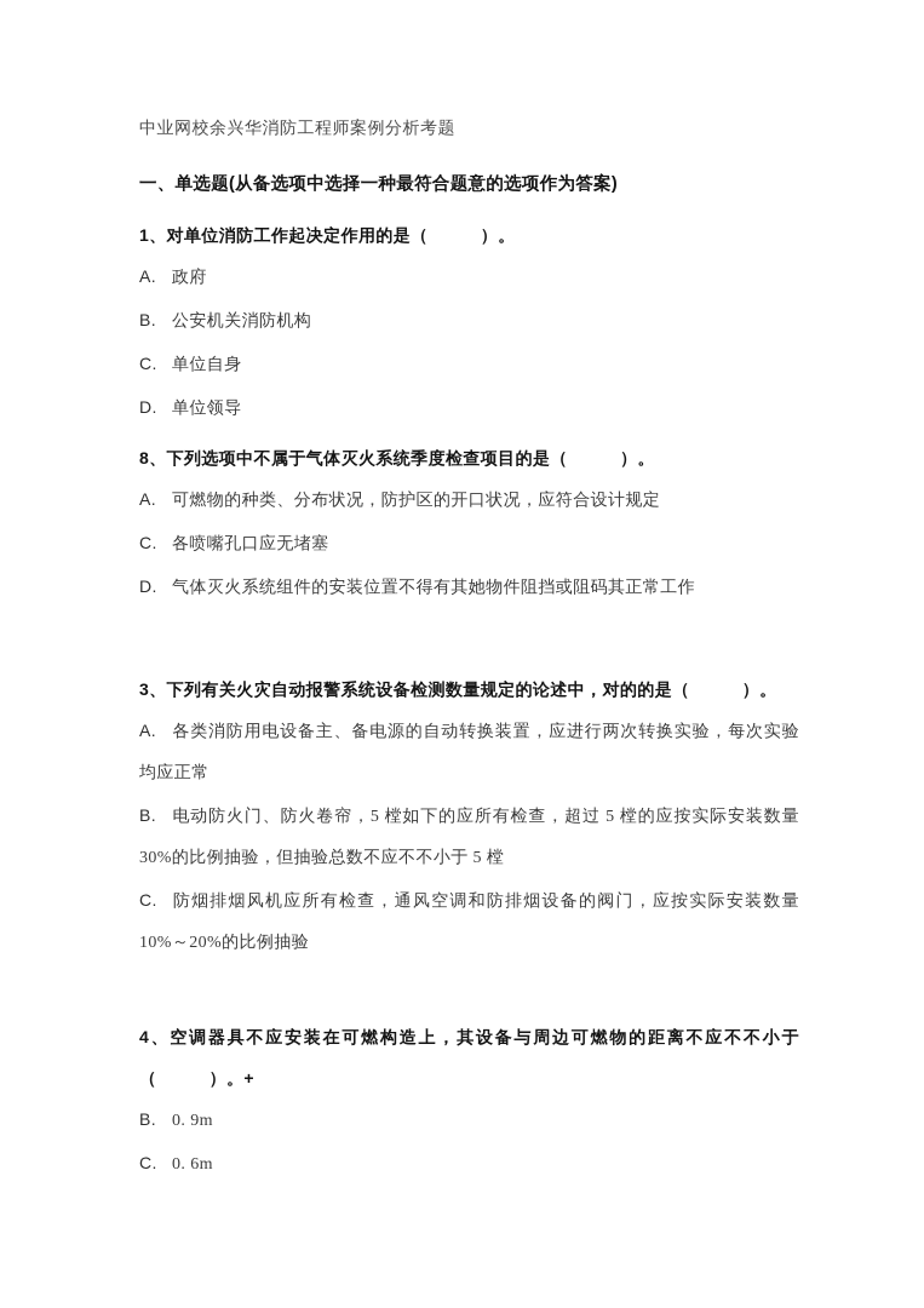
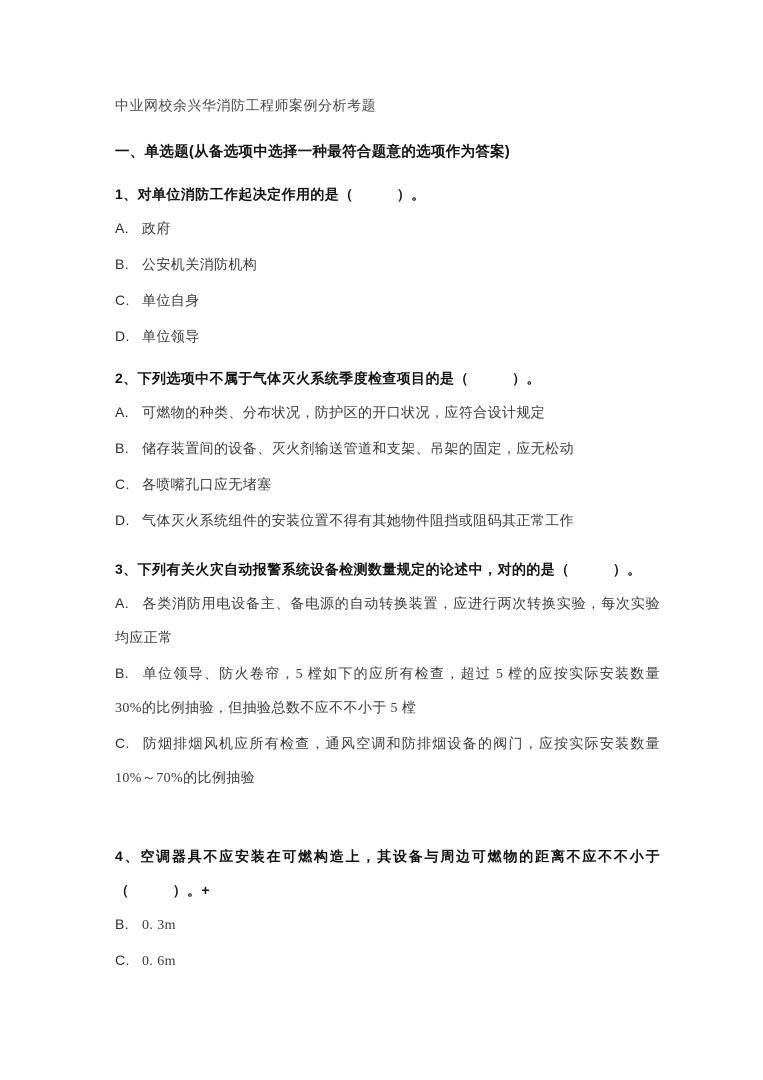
  中业网校余兴华消防工程师案例分析考题
  一、单选题(从备选项中选择一种最符合题意的选项作为答案)
  1、对单位消防工作起决定作用的是（ ）。
  A. 政府
  B. 公安机关消防机构
  C. 单位自身
  D. 单位领导
- 8、下列选项中不属于气体灭火系统季度检查项目的是（ ）。
+ 2、下列选项中不属于气体灭火系统季度检查项目的是（ ）。
  A. 可燃物的种类、分布状况，防护区的开口状况，应符合设计规定
+ B. 储存装置间的设备、灭火剂输送管道和支架、吊架的固定，应无松动
  C. 各喷嘴孔口应无堵塞
  D. 气体灭火系统组件的安装位置不得有其她物件阻挡或阻码其正常工作
  3、下列有关火灾自动报警系统设备检测数量规定的论述中，对的的是（ ）。
  A. 各类消防用电设备主、备电源的自动转换装置，应进行两次转换实验，每次实验均应正常
- B. 电动防火门、防火卷帘，5 樘如下的应所有检查，超过 5 樘的应按实际安装数量 30%的比例抽验，但抽验总数不应不不小于 5 樘
+ B. 单位领导、防火卷帘，5 樘如下的应所有检查，超过 5 樘的应按实际安装数量 30%的比例抽验，但抽验总数不应不不小于 5 樘
- C. 防烟排烟风机应所有检查，通风空调和防排烟设备的阀门，应按实际安装数量 10%～20%的比例抽验
+ C. 防烟排烟风机应所有检查，通风空调和防排烟设备的阀门，应按实际安装数量 10%～70%的比例抽验
  4、空调器具不应安装在可燃构造上，其设备与周边可燃物的距离不应不不小于（ ）。+
- B. 0. 9m
+ B. 0. 3m
  C. 0. 6m
